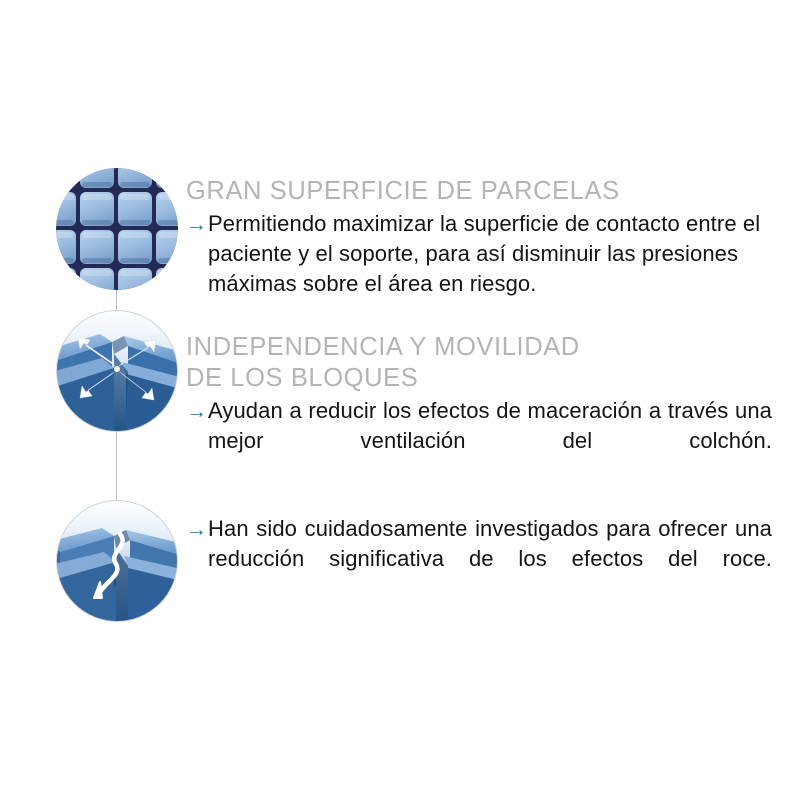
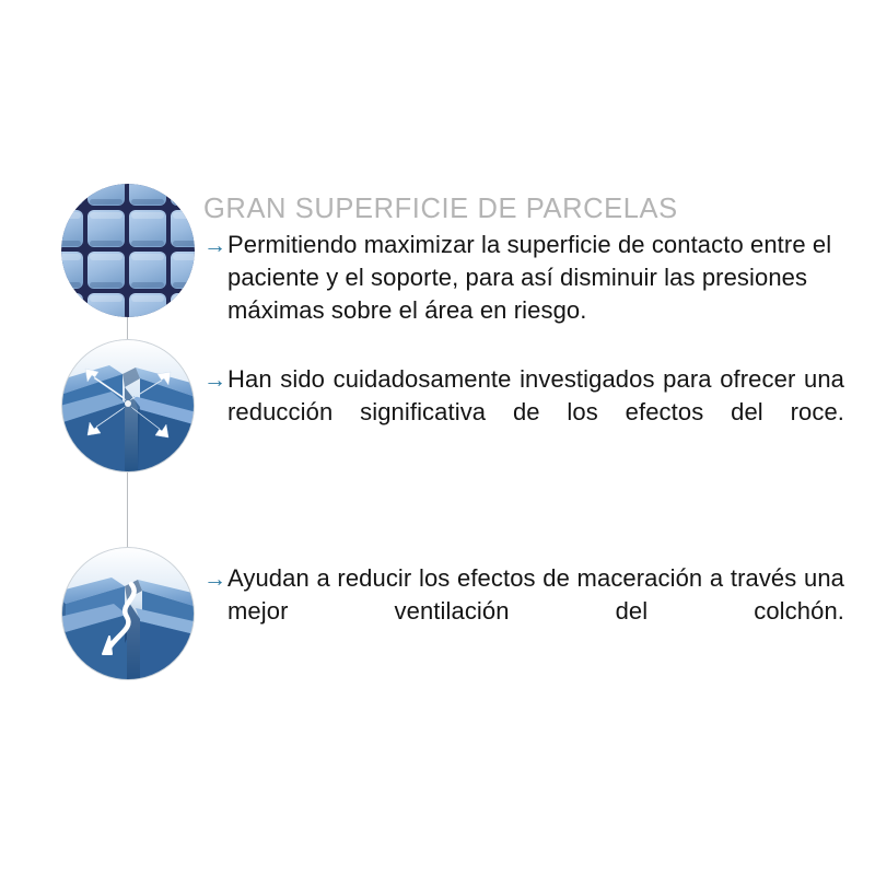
  GRAN SUPERFICIE DE PARCELAS
  →
  Permitiendo maximizar la superficie de contacto entre el paciente y el soporte, para así disminuir las presiones máximas sobre el área en riesgo.
- INDEPENDENCIA Y MOVILIDAD
- DE LOS BLOQUES
  →
- Ayudan a reducir los efectos de maceración a través una mejor ventilación del colchón.
+ Han sido cuidadosamente investigados para ofrecer una reducción significativa de los efectos del roce.
  →
- Han sido cuidadosamente investigados para ofrecer una reducción significativa de los efectos del roce.
+ Ayudan a reducir los efectos de maceración a través una mejor ventilación del colchón.
